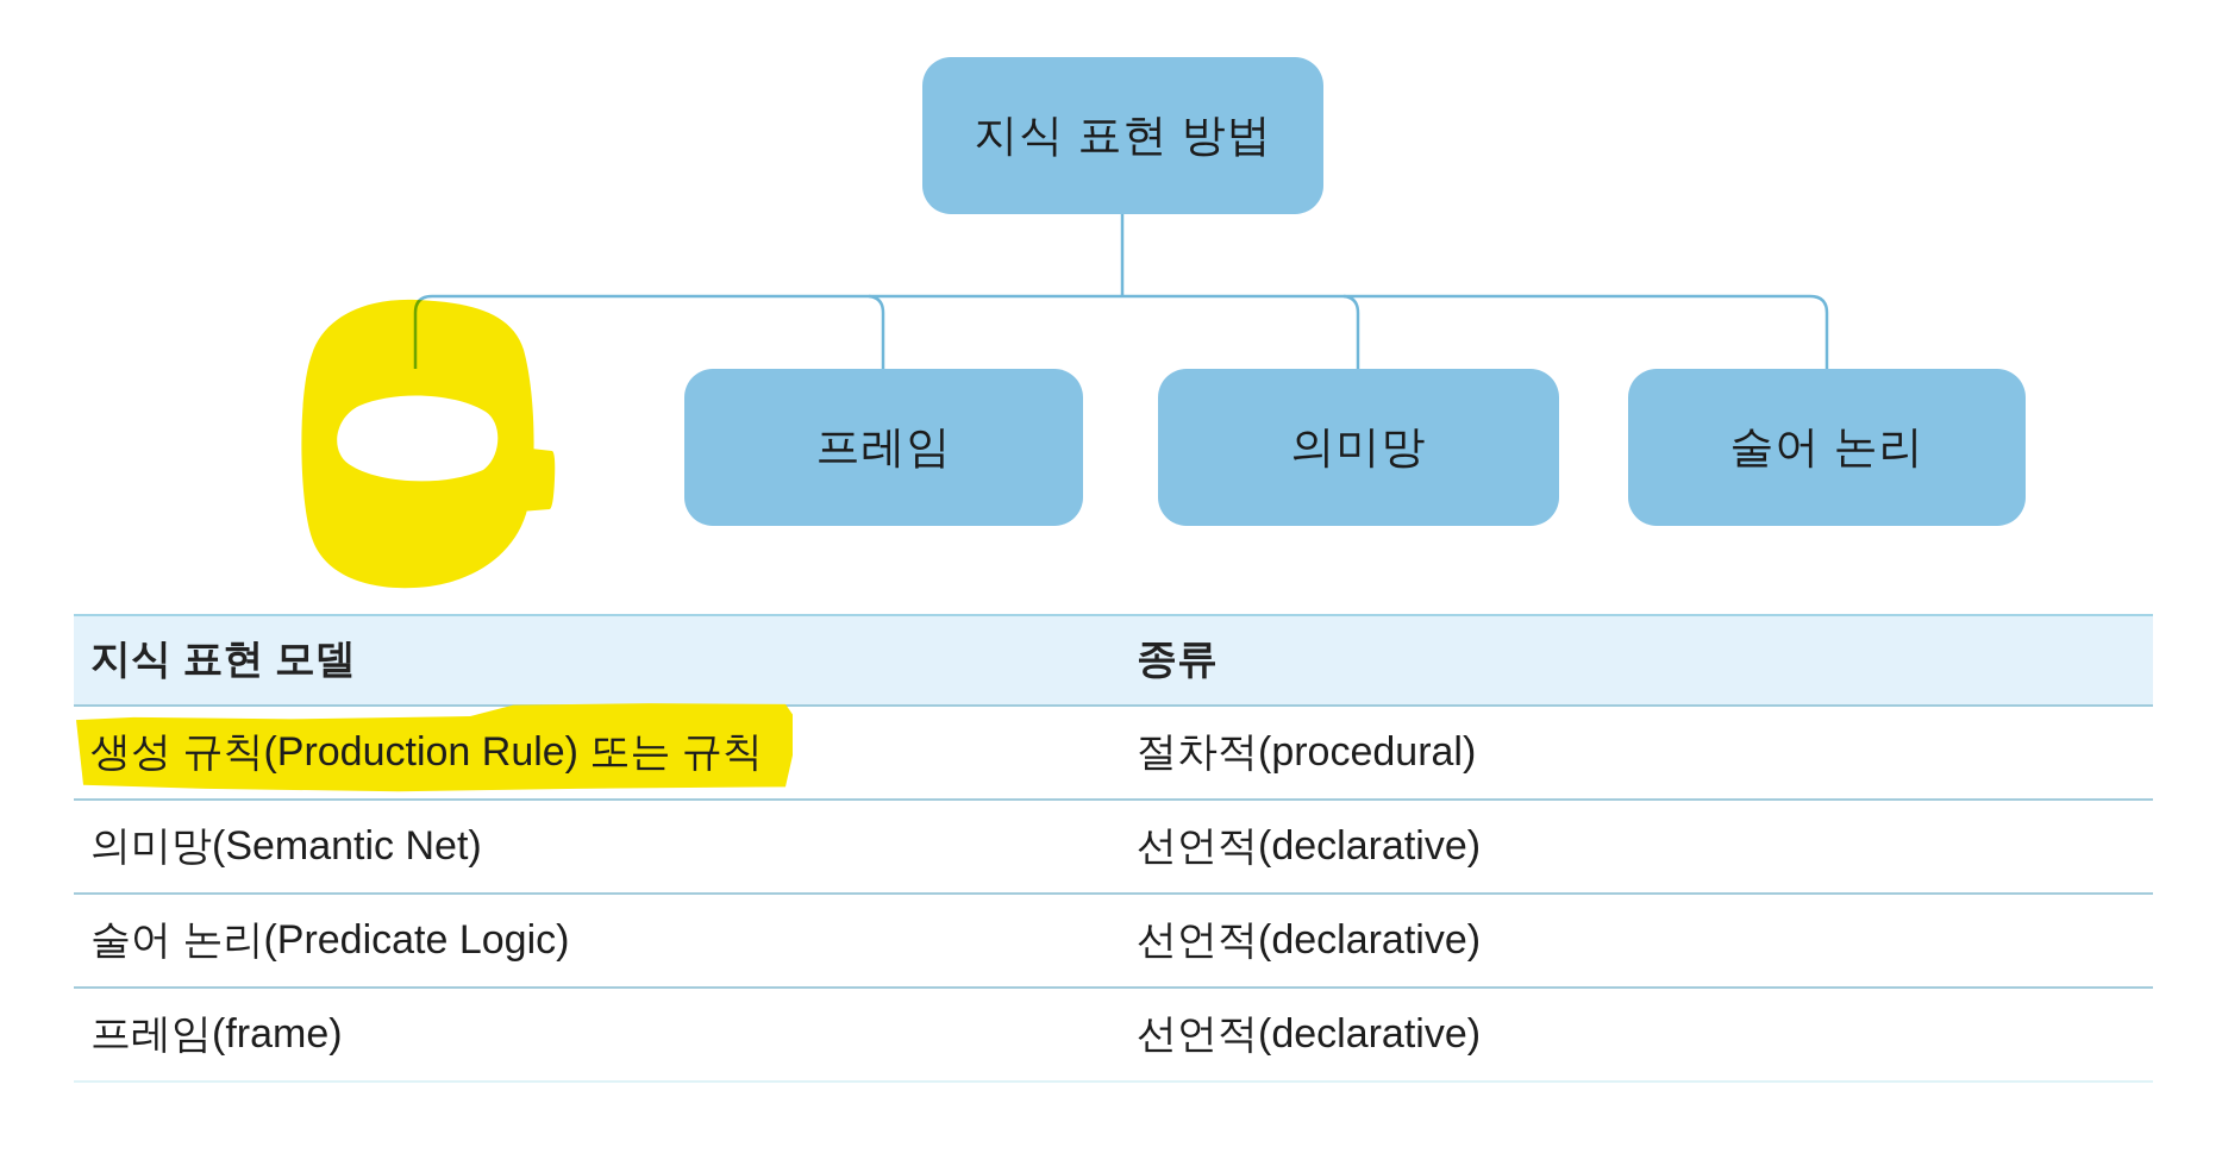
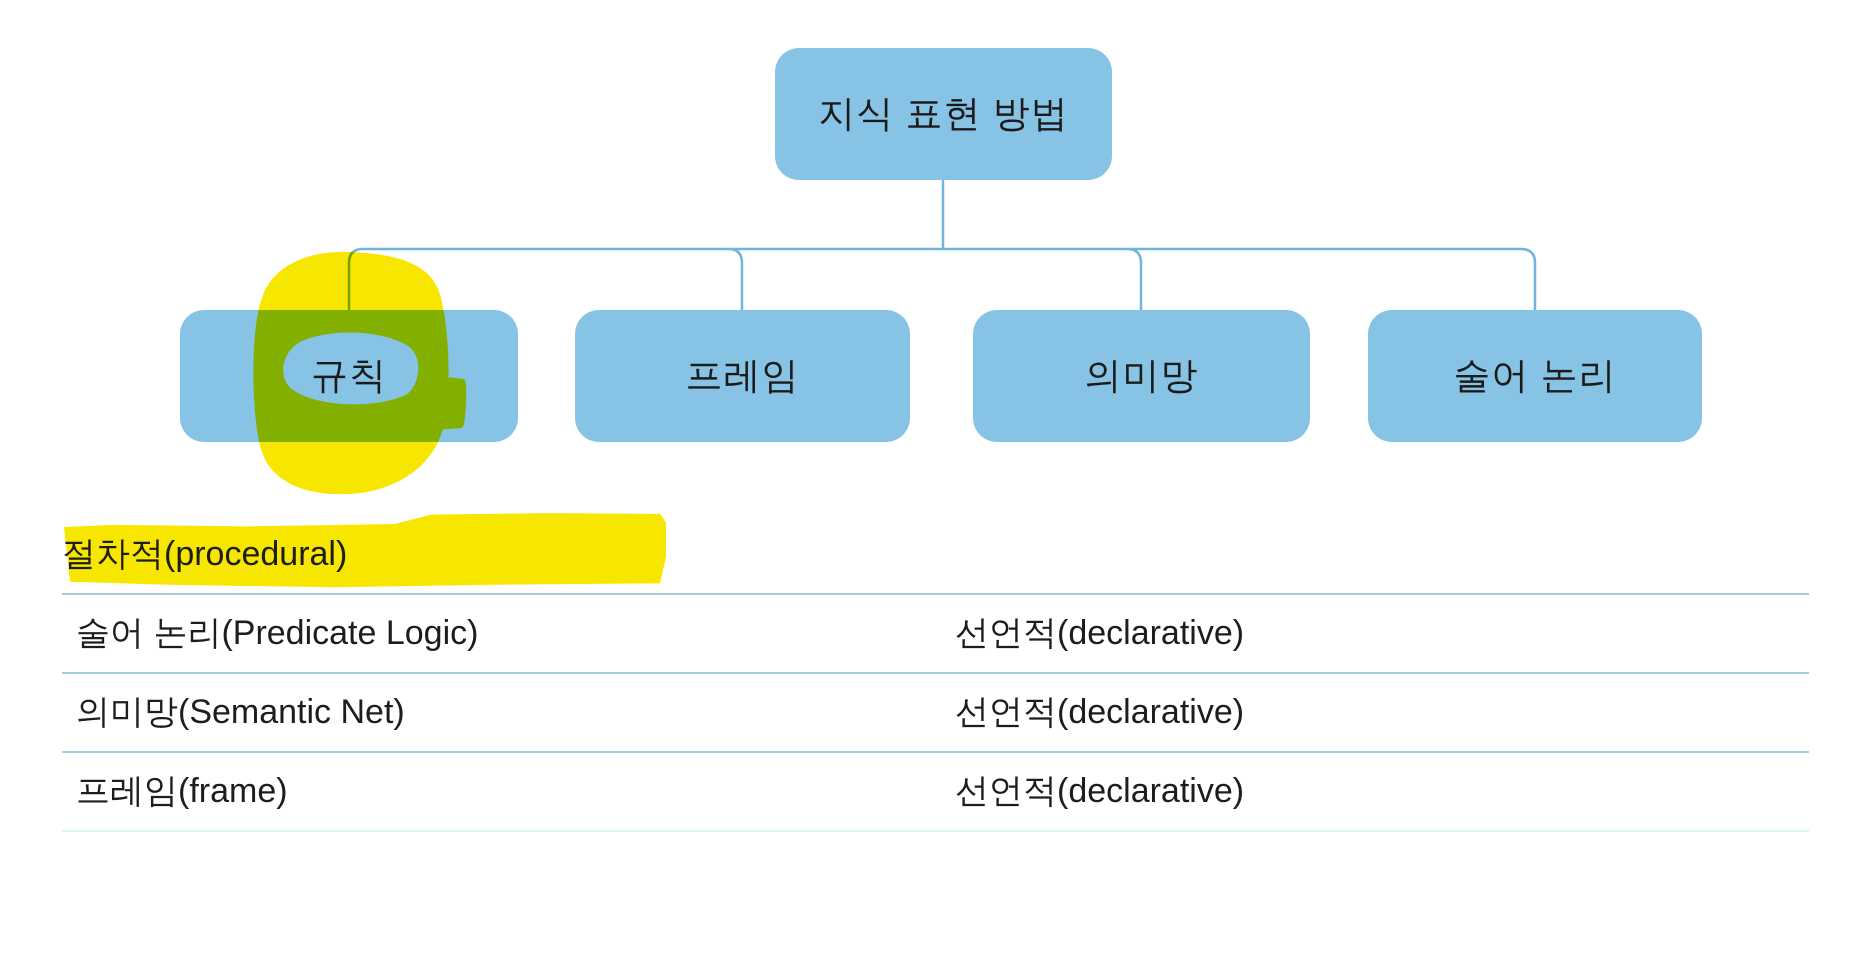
  지식 표현 방법
+ 규칙
  프레임
  의미망
  술어 논리
- 지식 표현 모델
- 종류
- 생성 규칙(Production Rule) 또는 규칙
  절차적(procedural)
- 의미망(Semantic Net)
+ 술어 논리(Predicate Logic)
  선언적(declarative)
- 술어 논리(Predicate Logic)
+ 의미망(Semantic Net)
  선언적(declarative)
  프레임(frame)
  선언적(declarative)
